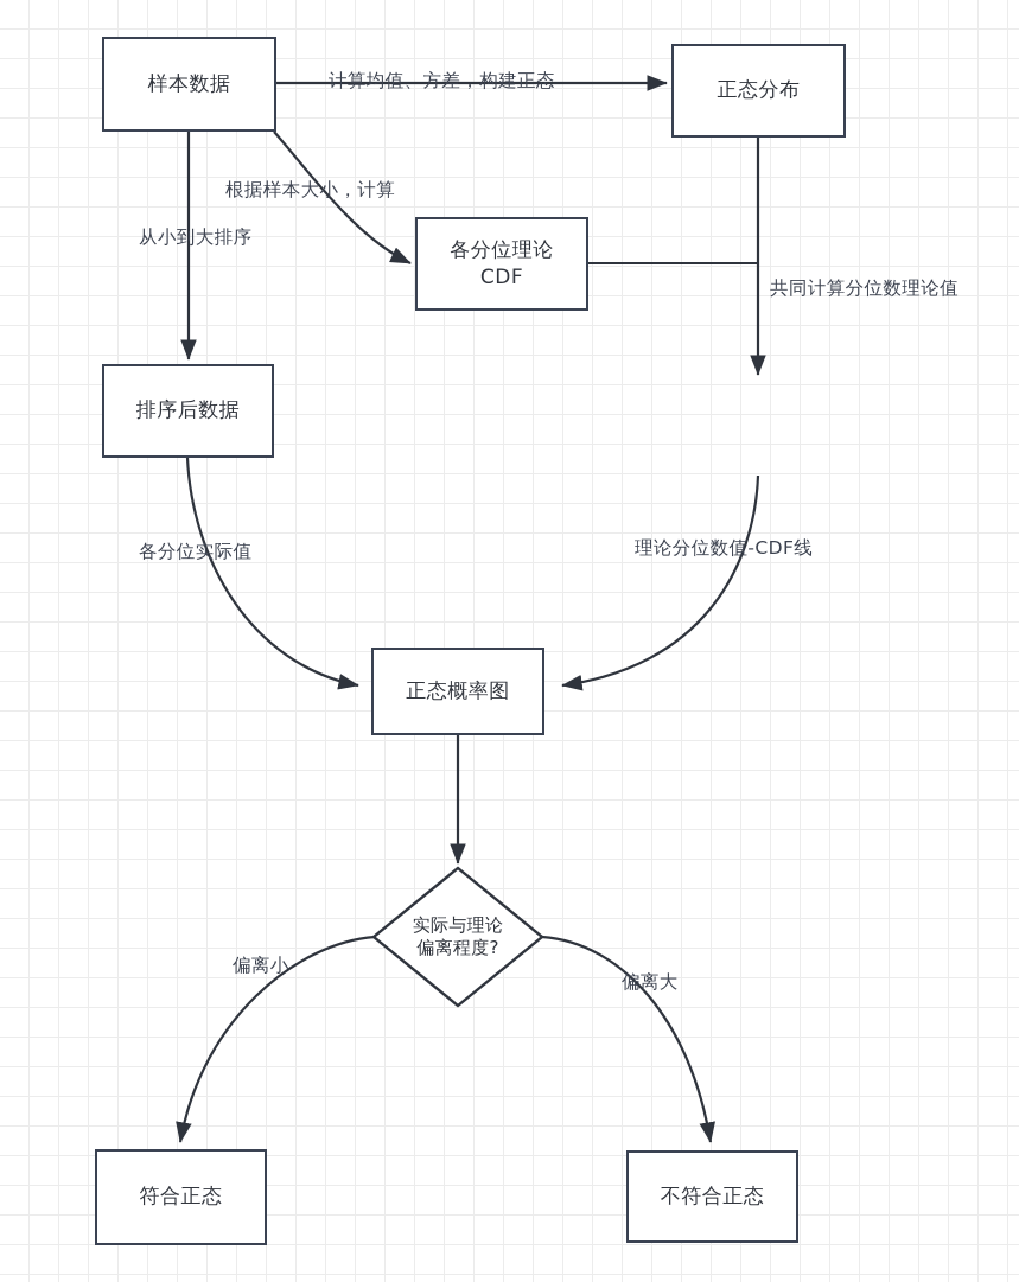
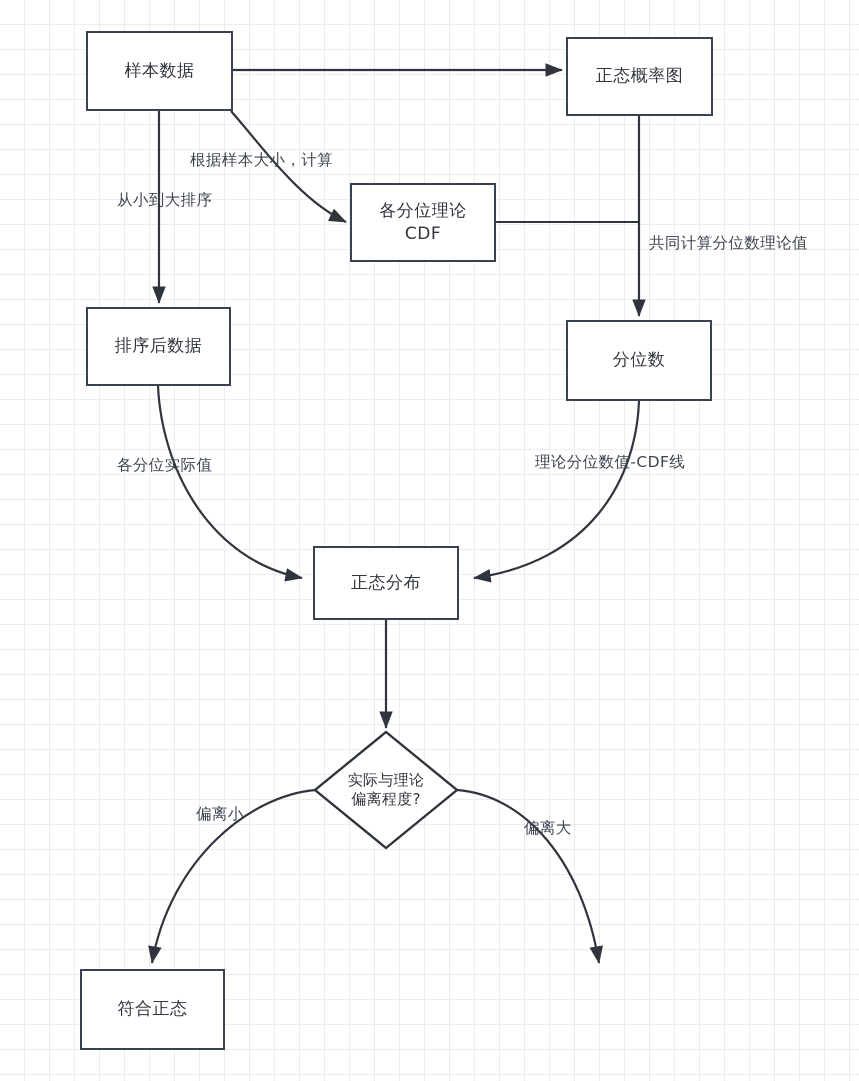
  样本数据
- 正态分布
+ 正态概率图
  各分位理论
  CDF
  排序后数据
+ 分位数
- 正态概率图
+ 正态分布
  实际与理论
  偏离程度?
  符合正态
- 不符合正态
- 计算均值、方差，构建正态
  根据样本大小，计算
  从小到大排序
  共同计算分位数理论值
  各分位实际值
  理论分位数值-CDF线
  偏离小
  偏离大
